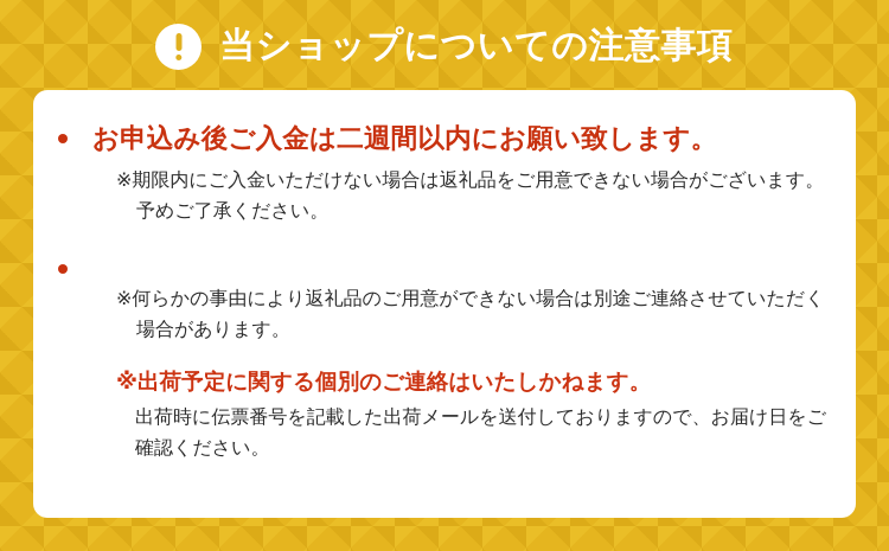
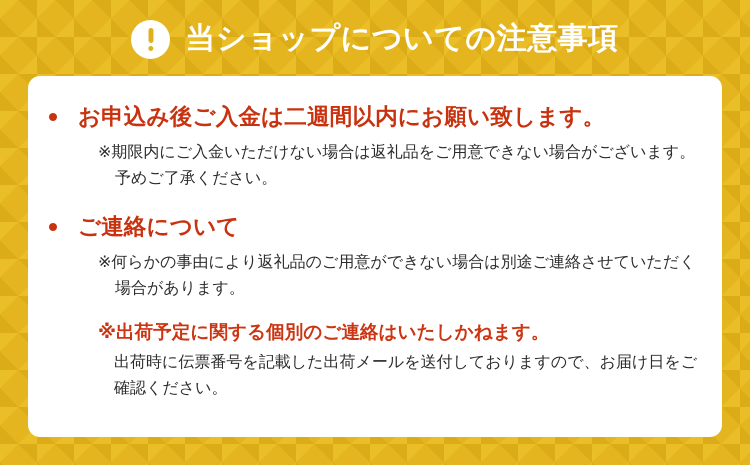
  当ショップについての注意事項
  お申込み後ご入金は二週間以内にお願い致します。
  ※期限内にご入金いただけない場合は返礼品をご用意できない場合がございます。予めご了承ください。
+ ご連絡について
  ※何らかの事由により返礼品のご用意ができない場合は別途ご連絡させていただく場合があります。
  ※出荷予定に関する個別のご連絡はいたしかねます。
  出荷時に伝票番号を記載した出荷メールを送付しておりますので、お届け日をご確認ください。
